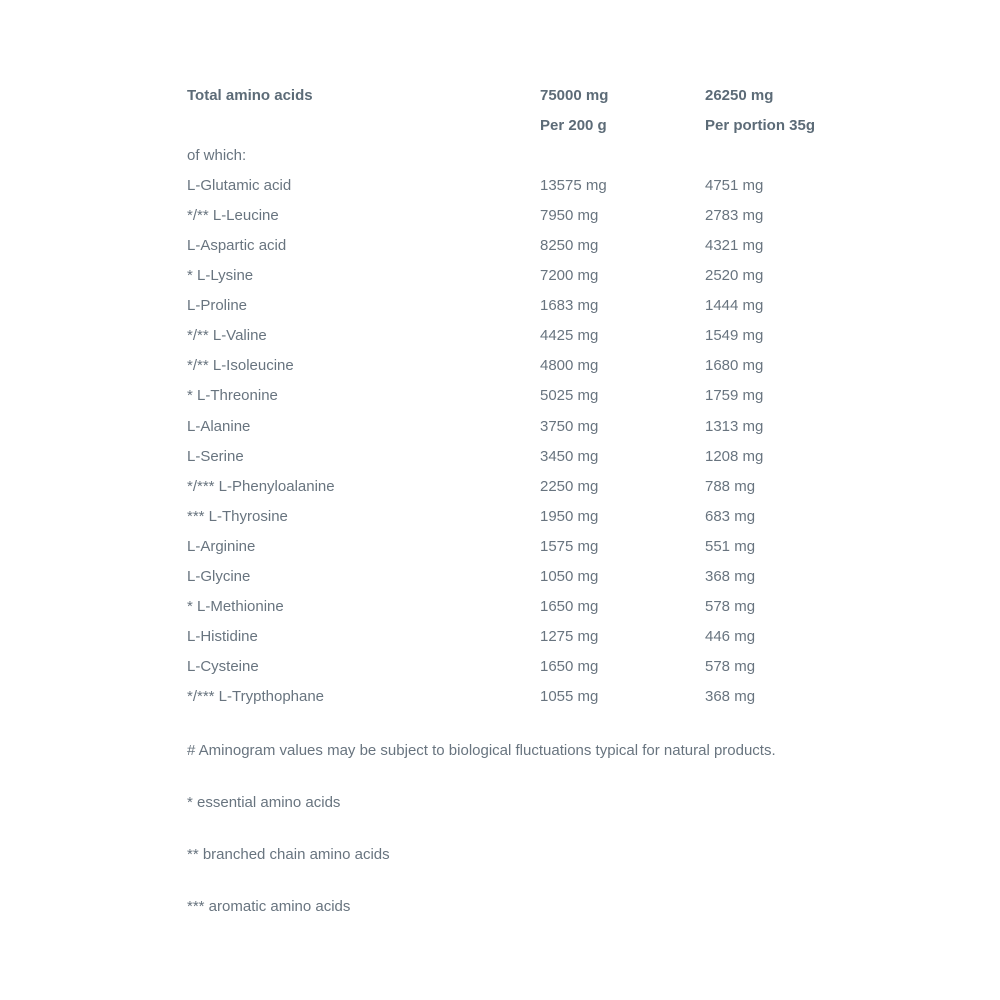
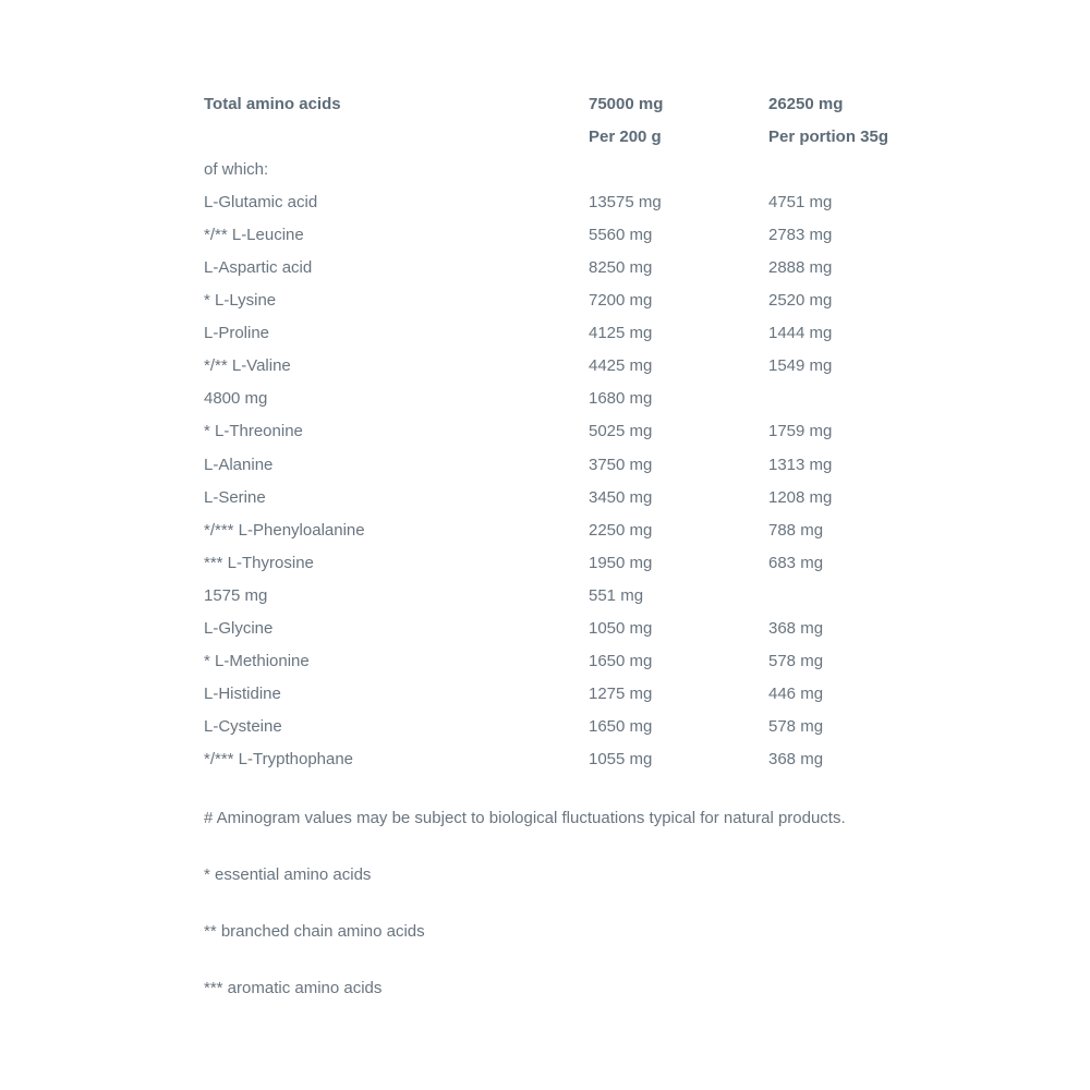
  Total amino acids
  75000 mg
  26250 mg
  Per 200 g
  Per portion 35g
  of which:
  L-Glutamic acid
  13575 mg
  4751 mg
  */** L-Leucine
- 7950 mg
+ 5560 mg
  2783 mg
  L-Aspartic acid
  8250 mg
- 4321 mg
+ 2888 mg
  * L-Lysine
  7200 mg
  2520 mg
  L-Proline
- 1683 mg
+ 4125 mg
  1444 mg
  */** L-Valine
  4425 mg
  1549 mg
- */** L-Isoleucine
  4800 mg
  1680 mg
  * L-Threonine
  5025 mg
  1759 mg
  L-Alanine
  3750 mg
  1313 mg
  L-Serine
  3450 mg
  1208 mg
  */*** L-Phenyloalanine
  2250 mg
  788 mg
  *** L-Thyrosine
  1950 mg
  683 mg
- L-Arginine
  1575 mg
  551 mg
  L-Glycine
  1050 mg
  368 mg
  * L-Methionine
  1650 mg
  578 mg
  L-Histidine
  1275 mg
  446 mg
  L-Cysteine
  1650 mg
  578 mg
  */*** L-Trypthophane
  1055 mg
  368 mg
  # Aminogram values may be subject to biological fluctuations typical for natural products.
  * essential amino acids
  ** branched chain amino acids
  *** aromatic amino acids
